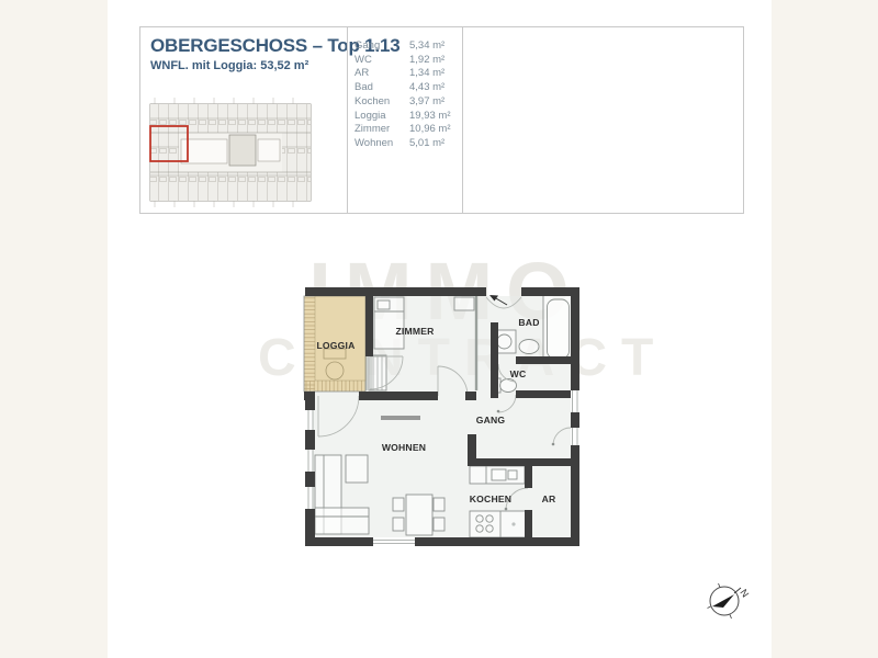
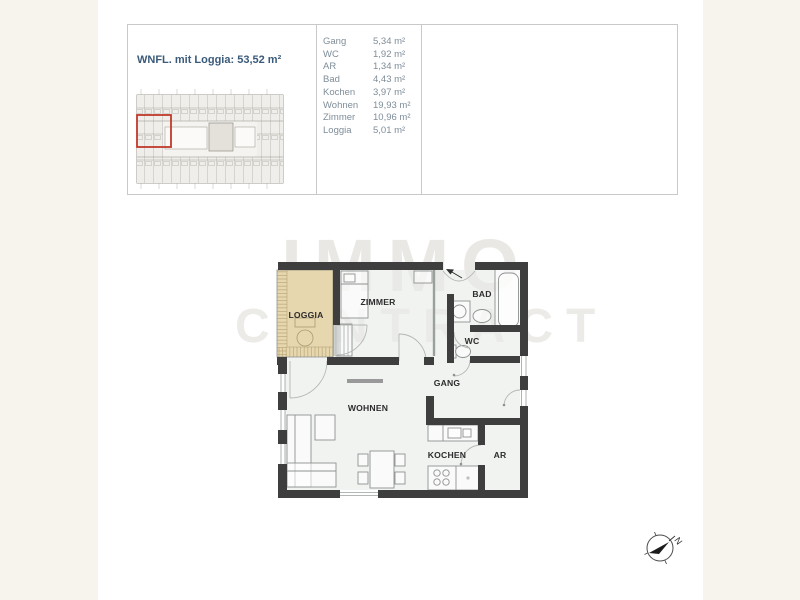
- OBERGESCHOSS – Top 1.13
  WNFL. mit Loggia: 53,52 m²
  Gang
  5,34 m²
  WC
  1,92 m²
  AR
  1,34 m²
  Bad
  4,43 m²
  Kochen
  3,97 m²
- Loggia
+ Wohnen
  19,93 m²
  Zimmer
  10,96 m²
- Wohnen
+ Loggia
  5,01 m²
  LOGGIA
  ZIMMER
  BAD
  WC
  GANG
  WOHNEN
  KOCHEN
  AR
